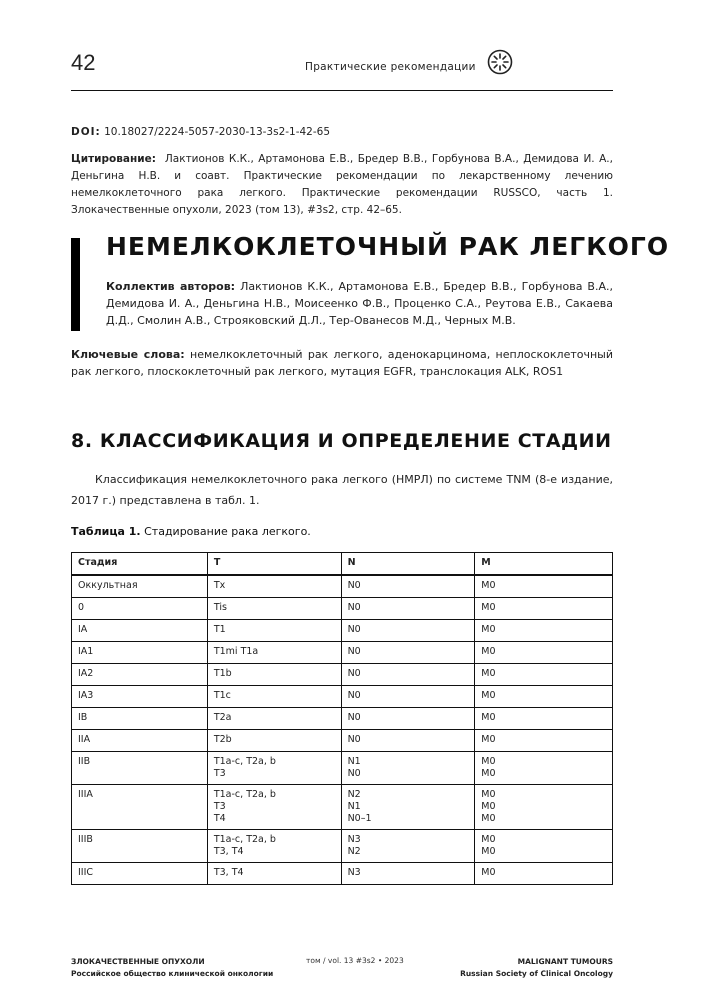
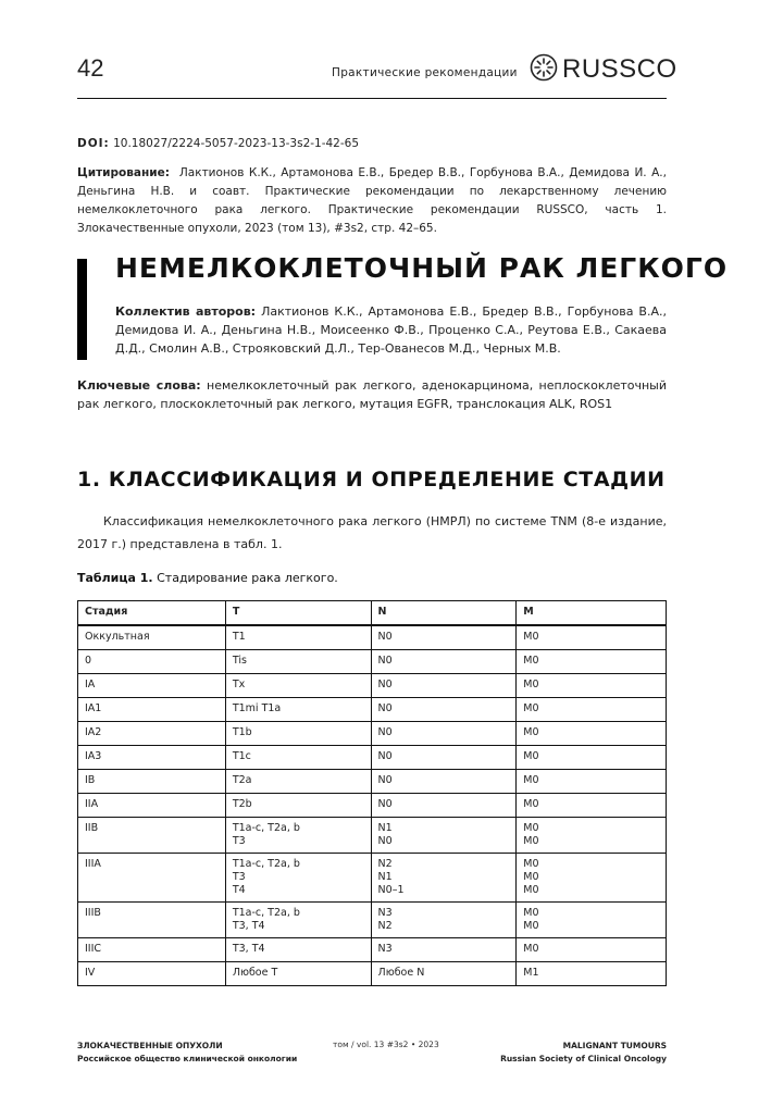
  42
  Практические рекомендации
+ RUSSCO
- DOI: 10.18027/2224-5057-2030-13-3s2-1-42-65
+ DOI: 10.18027/2224-5057-2023-13-3s2-1-42-65
  Цитирование: Лактионов К.К., Артамонова Е.В., Бредер В.В., Горбунова В.А., Демидова И. А., Деньгина Н.В. и соавт. Практические рекомендации по лекарственному лечению немелкоклеточного рака легкого. Практические рекомендации RUSSCO, часть 1. Злокачественные опухоли, 2023 (том 13), #3s2, стр. 42–65.
  НЕМЕЛКОКЛЕТОЧНЫЙ РАК ЛЕГКОГО
  Коллектив авторов: Лактионов К.К., Артамонова Е.В., Бредер В.В., Горбунова В.А., Демидова И. А., Деньгина Н.В., Моисеенко Ф.В., Проценко С.А., Реутова Е.В., Сакаева Д.Д., Смолин А.В., Строяковский Д.Л., Тер-Ованесов М.Д., Черных М.В.
  Ключевые слова: немелкоклеточный рак легкого, аденокарцинома, неплоскоклеточный рак легкого, плоскоклеточный рак легкого, мутация EGFR, транслокация ALK, ROS1
- 8. КЛАССИФИКАЦИЯ И ОПРЕДЕЛЕНИЕ СТАДИИ
+ 1. КЛАССИФИКАЦИЯ И ОПРЕДЕЛЕНИЕ СТАДИИ
  Классификация немелкоклеточного рака легкого (НМРЛ) по системе TNM (8-е издание, 2017 г.) представлена в табл. 1.
  Таблица 1. Стадирование рака легкого.
  Стадия	T	N	M
- Оккультная	Tx	N0	M0
+ Оккультная	T1	N0	M0
  0	Tis	N0	M0
- IA	T1	N0	M0
+ IA	Tx	N0	M0
  IA1	T1mi T1a	N0	M0
  IA2	T1b	N0	M0
  IA3	T1c	N0	M0
  IB	T2a	N0	M0
  IIA	T2b	N0	M0
  IIB	T1a-c, T2a, b T3	N1 N0	M0 M0
  IIIA	T1a-c, T2a, b T3 T4	N2 N1 N0–1	M0 M0 M0
  IIIB	T1a-c, T2a, b T3, T4	N3 N2	M0 M0
  IIIC	T3, T4	N3	M0
+ IV	Любое T	Любое N	M1
  ЗЛОКАЧЕСТВЕННЫЕ ОПУХОЛИ
  Российское общество клинической онкологии
  том / vol. 13 #3s2 • 2023
  MALIGNANT TUMOURS
  Russian Society of Clinical Oncology
